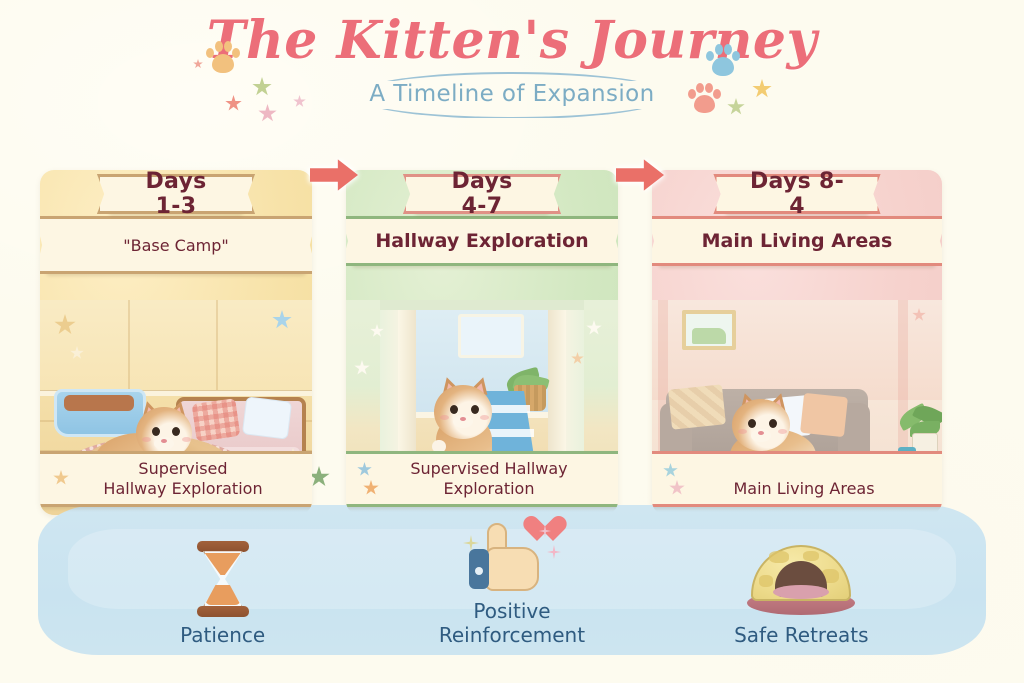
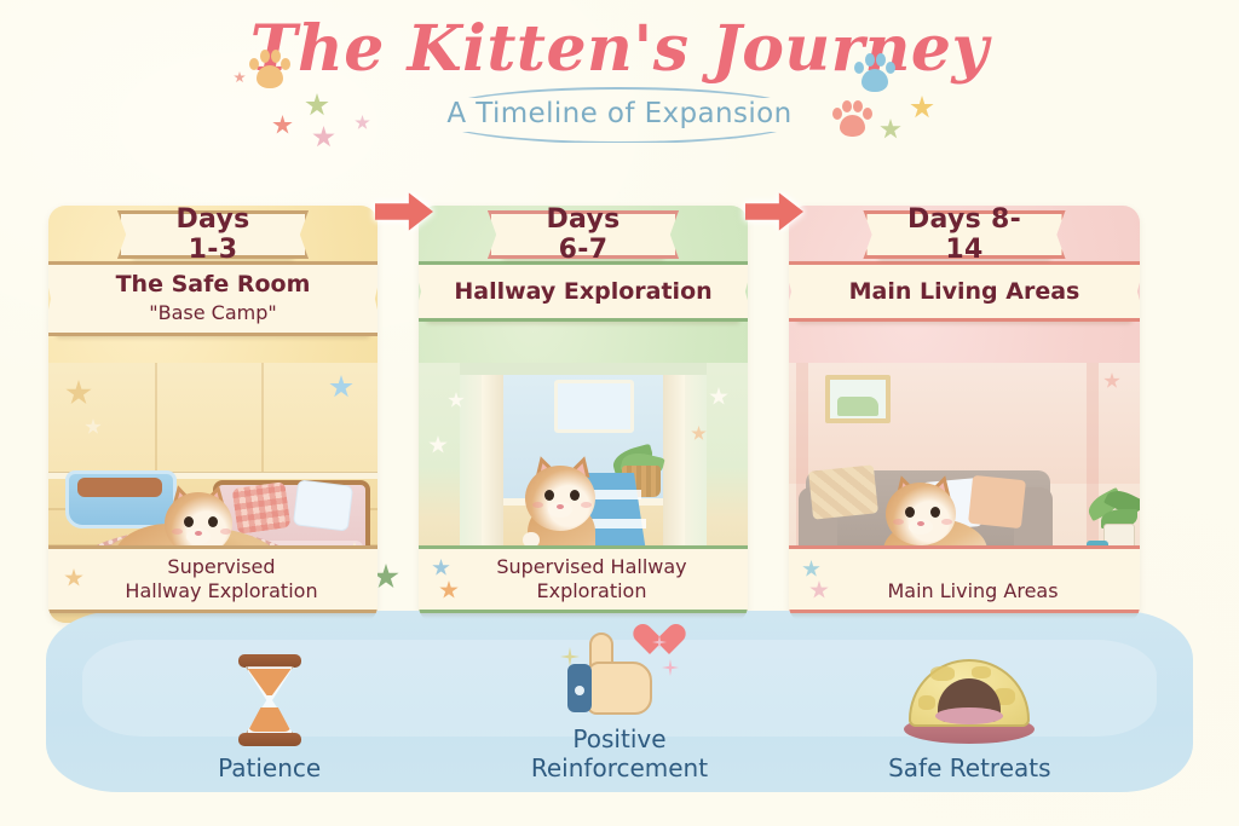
  he Kitten's Journey
  A Timeline of Expansion
  Days 1-3
+ The Safe Room
  "Base Camp"
  Supervised
  Hallway Exploration
- Days 4-7
+ Days 6-7
  Hallway Exploration
  Supervised Hallway
  Exploration
- Days 8-4
+ Days 8-14
  Main Living Areas
  Main Living Areas
  Patience
  Positive
  Reinforcement
  Safe Retreats
